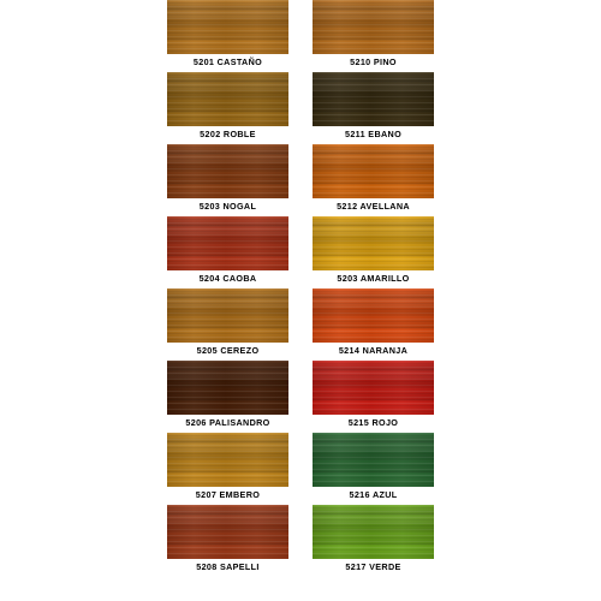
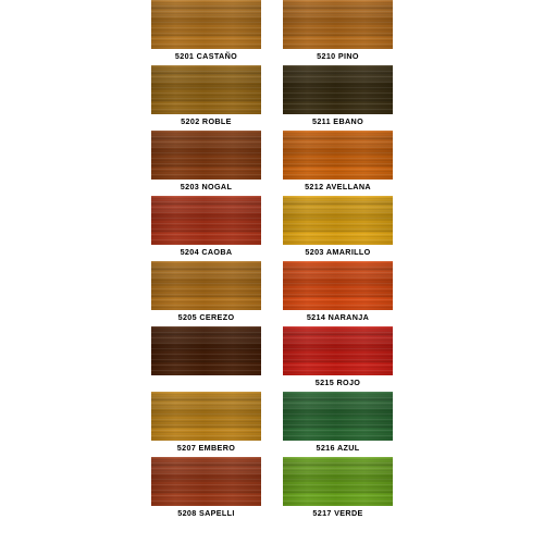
  5201 CASTAÑO
  5210 PINO
  5202 ROBLE
  5211 EBANO
  5203 NOGAL
  5212 AVELLANA
  5204 CAOBA
  5203 AMARILLO
  5205 CEREZO
  5214 NARANJA
- 5206 PALISANDRO
  5215 ROJO
  5207 EMBERO
  5216 AZUL
  5208 SAPELLI
  5217 VERDE
